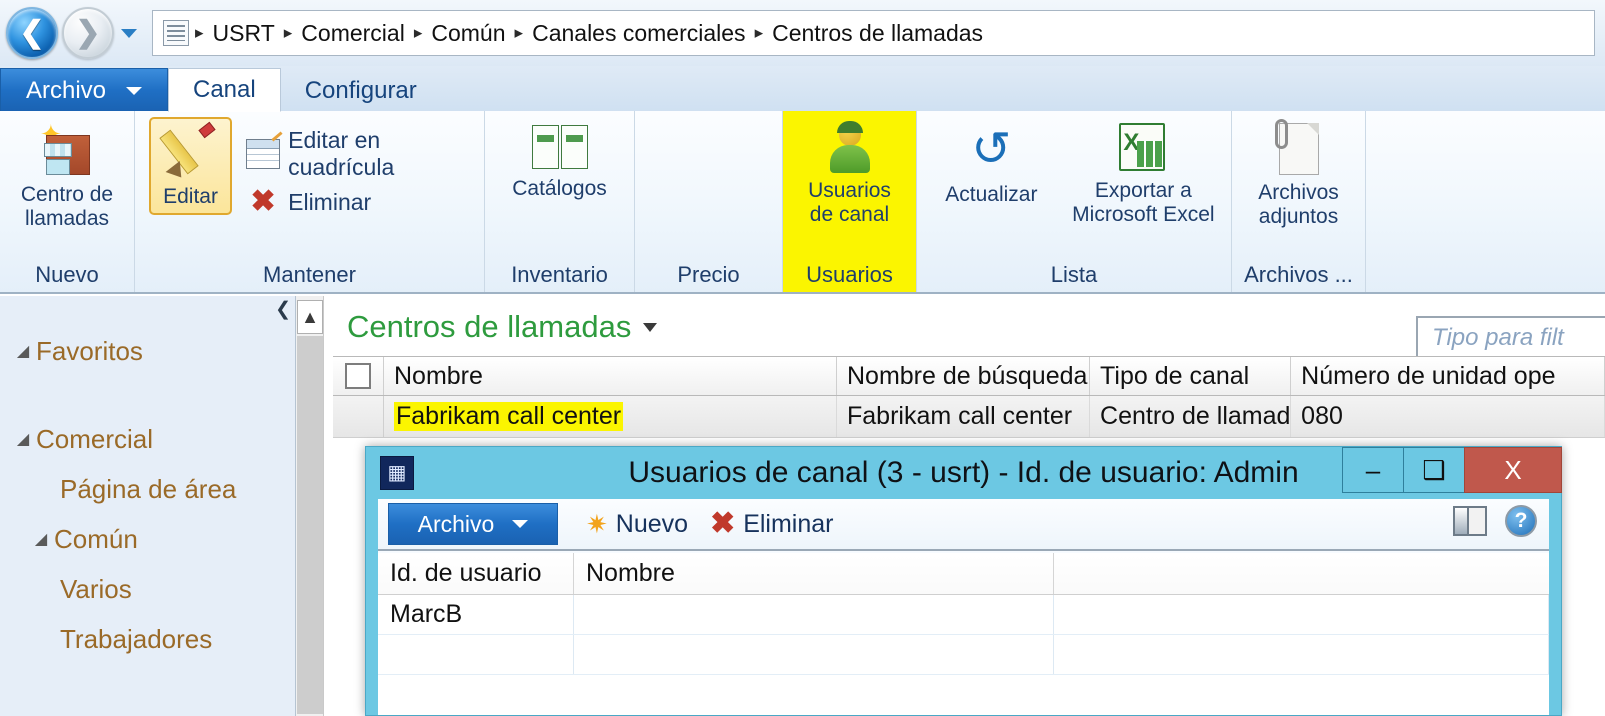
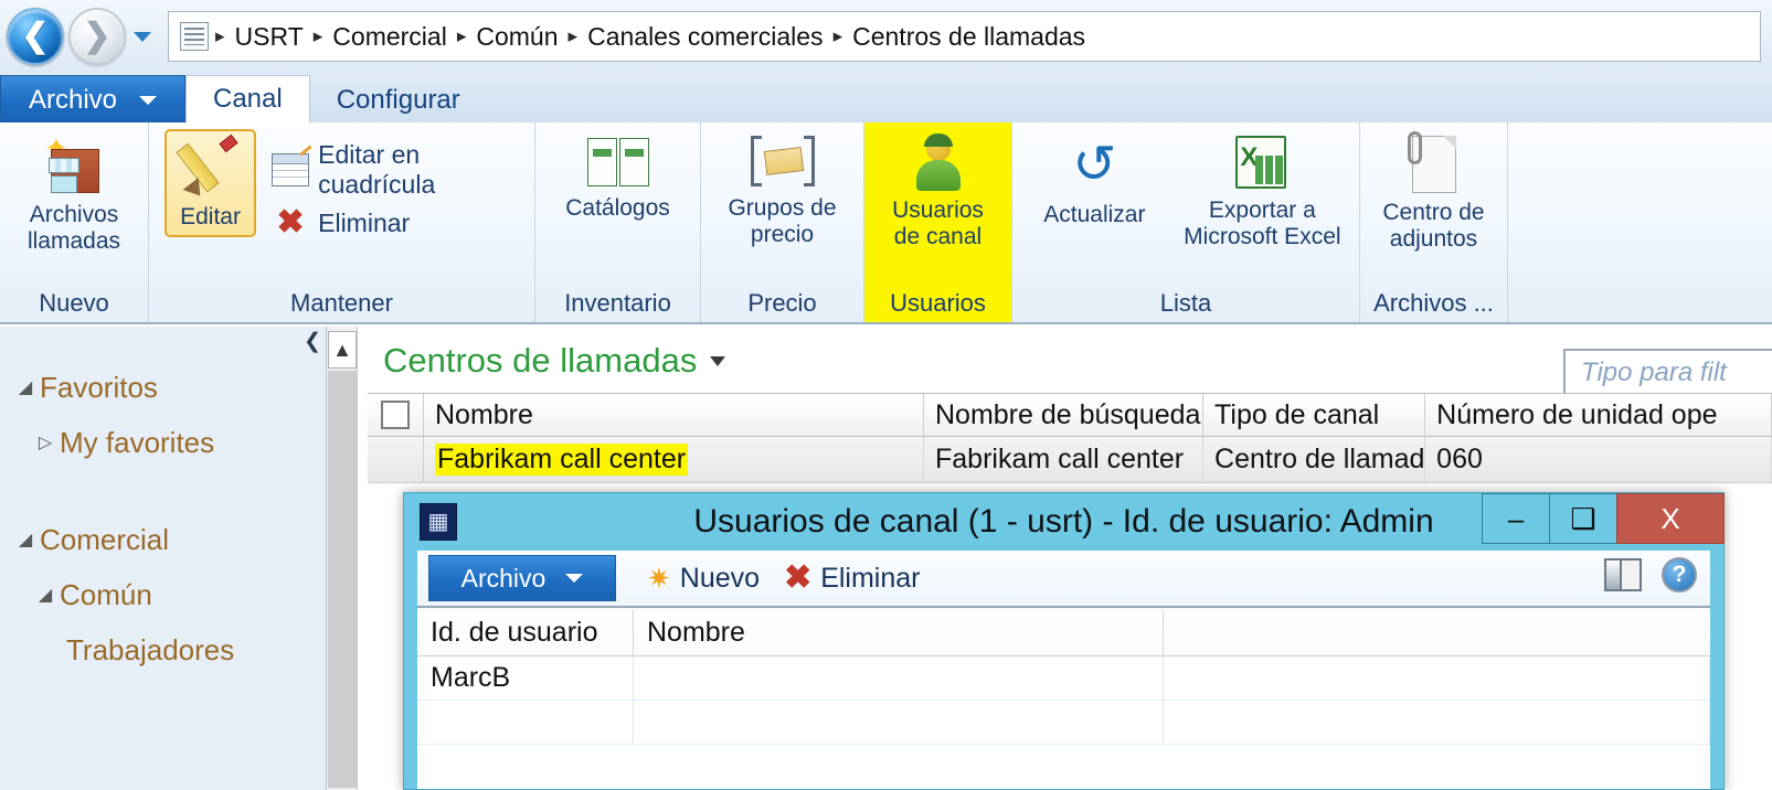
  ❮
  ❯
  ▸
  USRT
  ▸
  Comercial
  ▸
  Común
  ▸
  Canales comerciales
  ▸
  Centros de llamadas
  Archivo
  Canal
  Configurar
  ✦
- Centro de
+ Archivos
  llamadas
  Nuevo
  Editar
  Editar en cuadrícula
  ✖
  Eliminar
  Mantener
  Catálogos
  Inventario
+ Grupos de
+ precio
  Precio
  Usuarios
  de canal
  Usuarios
  ↺
  Actualizar
  X
  Exportar a
  Microsoft Excel
  Lista
- Archivos
+ Centro de
  adjuntos
  Archivos ...
  ❮
  ◢
  Favoritos
+ ▷
+ My favorites
  ◢
  Comercial
- Página de área
  ◢
  Común
- Varios
  Trabajadores
  ▲
  Centros de llamadas
  Tipo para filt
  Nombre
  Nombre de búsqueda
  Tipo de canal
  Número de unidad ope
  Fabrikam call center
  Fabrikam call center
  Centro de llamad
- 080
+ 060
  ▦
- Usuarios de canal (3 - usrt) - Id. de usuario: Admin
+ Usuarios de canal (1 - usrt) - Id. de usuario: Admin
  –
  ❑
  X
  Archivo
  ✷
  Nuevo
  ✖
  Eliminar
  ?
  Id. de usuario
  Nombre
  MarcB
